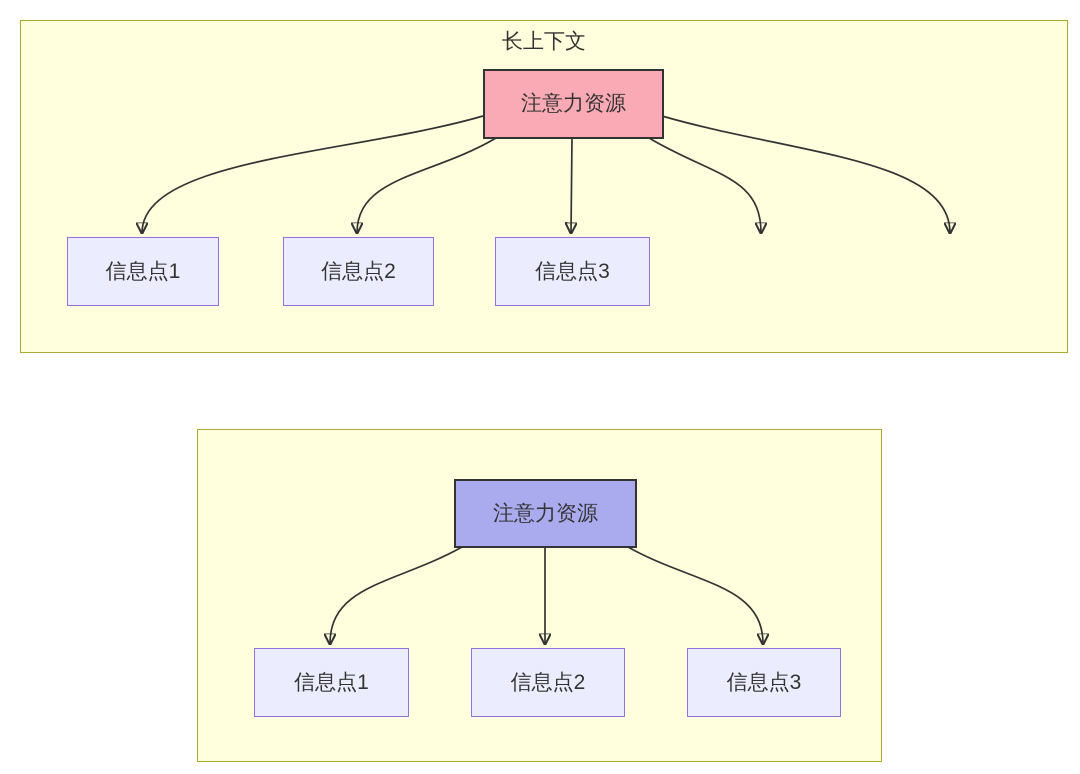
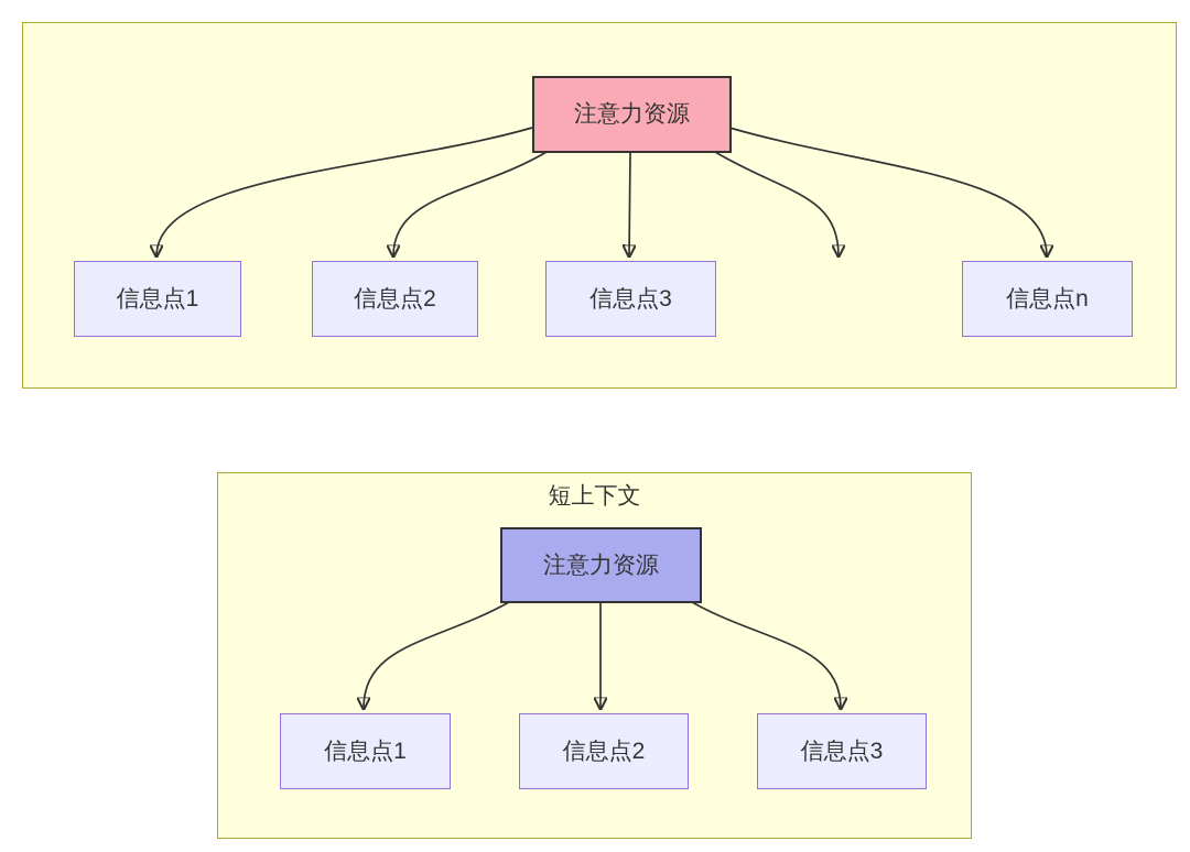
- 长上下文
  注意力资源
  信息点1
  信息点2
  信息点3
+ 信息点n
+ 短上下文
  注意力资源
  信息点1
  信息点2
  信息点3
